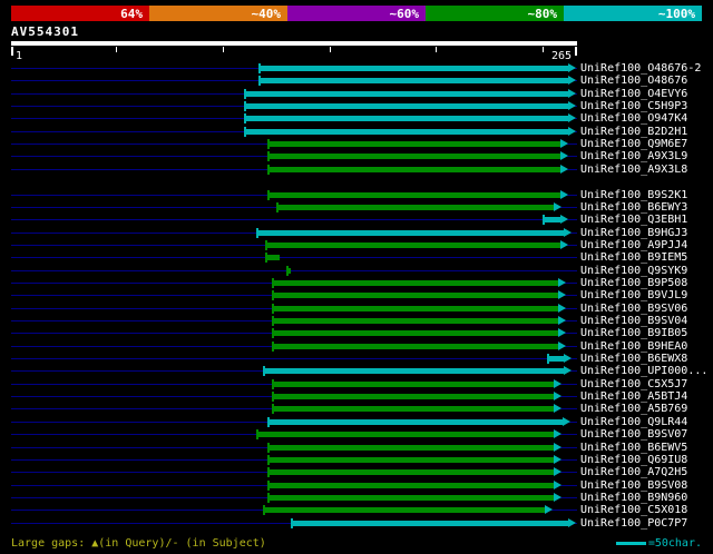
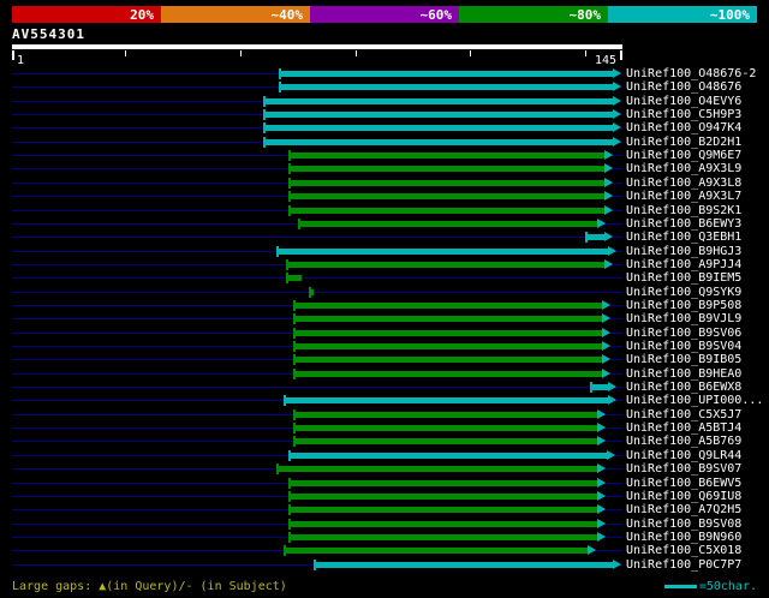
- 64%
+ 20%
  ~40%
  ~60%
  ~80%
  ~100%
  AV554301
  1
- 265
+ 145
  UniRef100_O48676-2
  UniRef100_O48676
  UniRef100_O4EVY6
  UniRef100_C5H9P3
  UniRef100_O947K4
  UniRef100_B2D2H1
  UniRef100_Q9M6E7
  UniRef100_A9X3L9
  UniRef100_A9X3L8
+ UniRef100_A9X3L7
  UniRef100_B9S2K1
  UniRef100_B6EWY3
  UniRef100_Q3EBH1
  UniRef100_B9HGJ3
  UniRef100_A9PJJ4
  UniRef100_B9IEM5
  UniRef100_Q9SYK9
  UniRef100_B9P508
  UniRef100_B9VJL9
  UniRef100_B9SV06
  UniRef100_B9SV04
  UniRef100_B9IB05
  UniRef100_B9HEA0
  UniRef100_B6EWX8
  UniRef100_UPI000...
  UniRef100_C5X5J7
  UniRef100_A5BTJ4
  UniRef100_A5B769
  UniRef100_Q9LR44
  UniRef100_B9SV07
  UniRef100_B6EWV5
  UniRef100_Q69IU8
  UniRef100_A7Q2H5
  UniRef100_B9SV08
  UniRef100_B9N960
  UniRef100_C5X018
  UniRef100_P0C7P7
  Large gaps: ▲(in Query)/- (in Subject)
  =50char.
